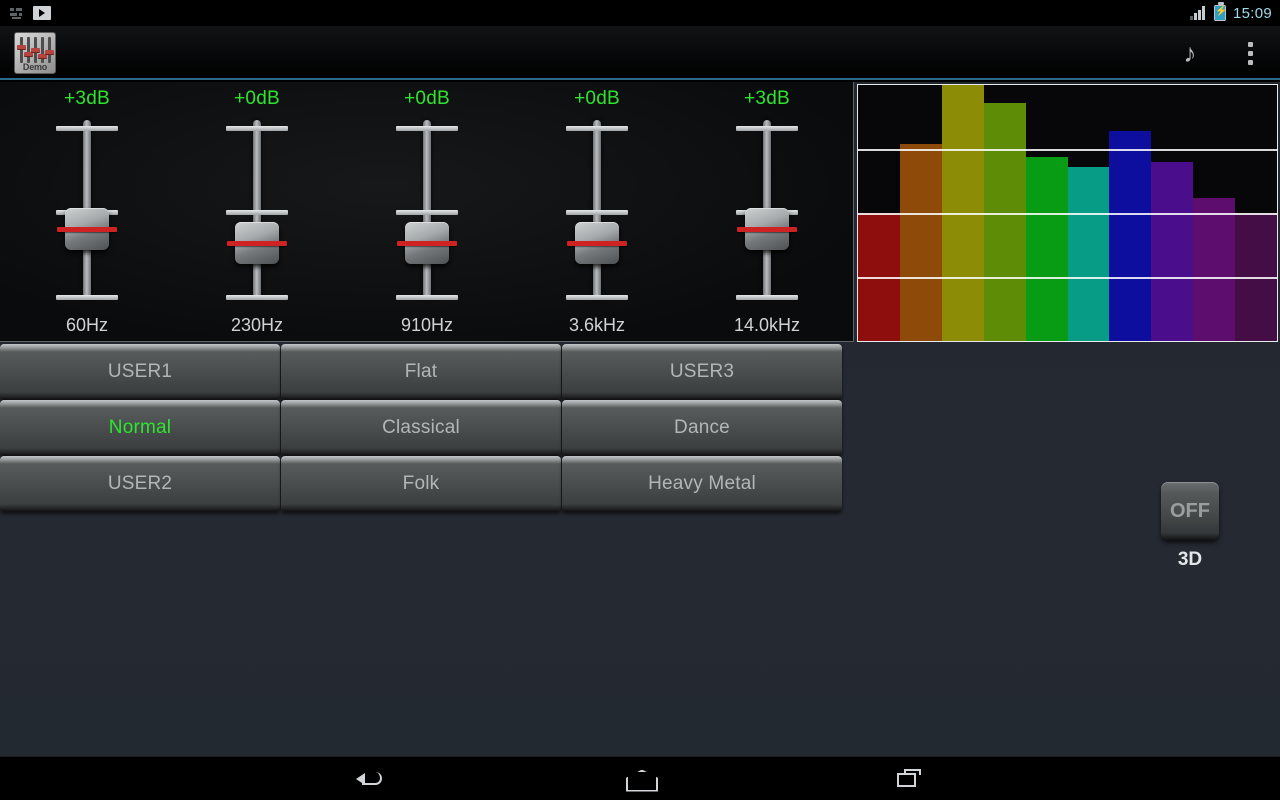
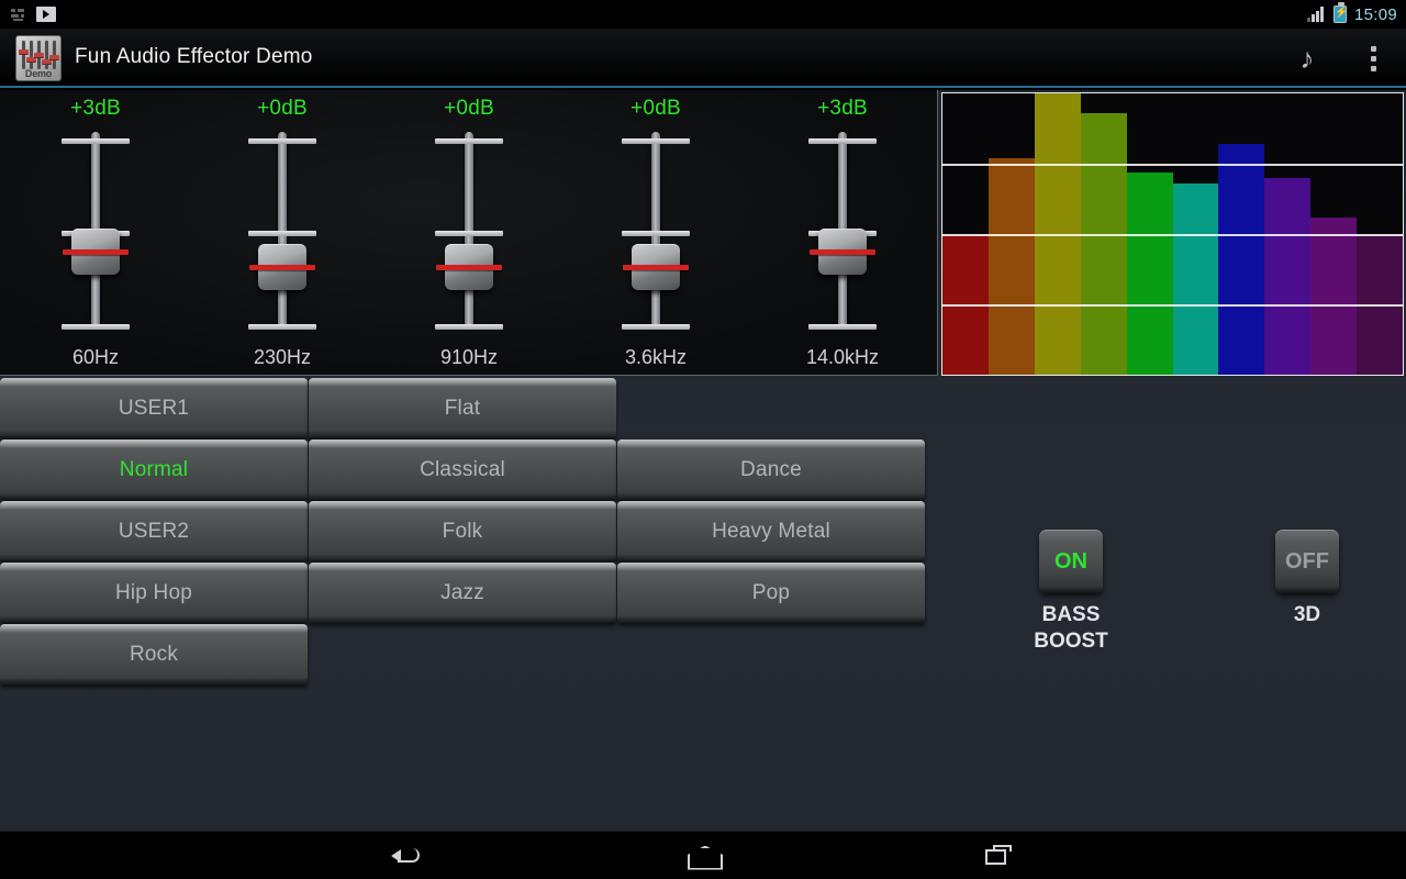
  15:09
  Demo
+ Fun Audio Effector Demo
  ♪
  +3dB
  60Hz
  +0dB
  230Hz
  +0dB
  910Hz
  +0dB
  3.6kHz
  +3dB
  14.0kHz
  USER1
  Flat
- USER3
  Normal
  Classical
  Dance
  USER2
  Folk
  Heavy Metal
+ Hip Hop
+ Jazz
+ Pop
+ Rock
+ ON
+ BASS
+ BOOST
  OFF
  3D
